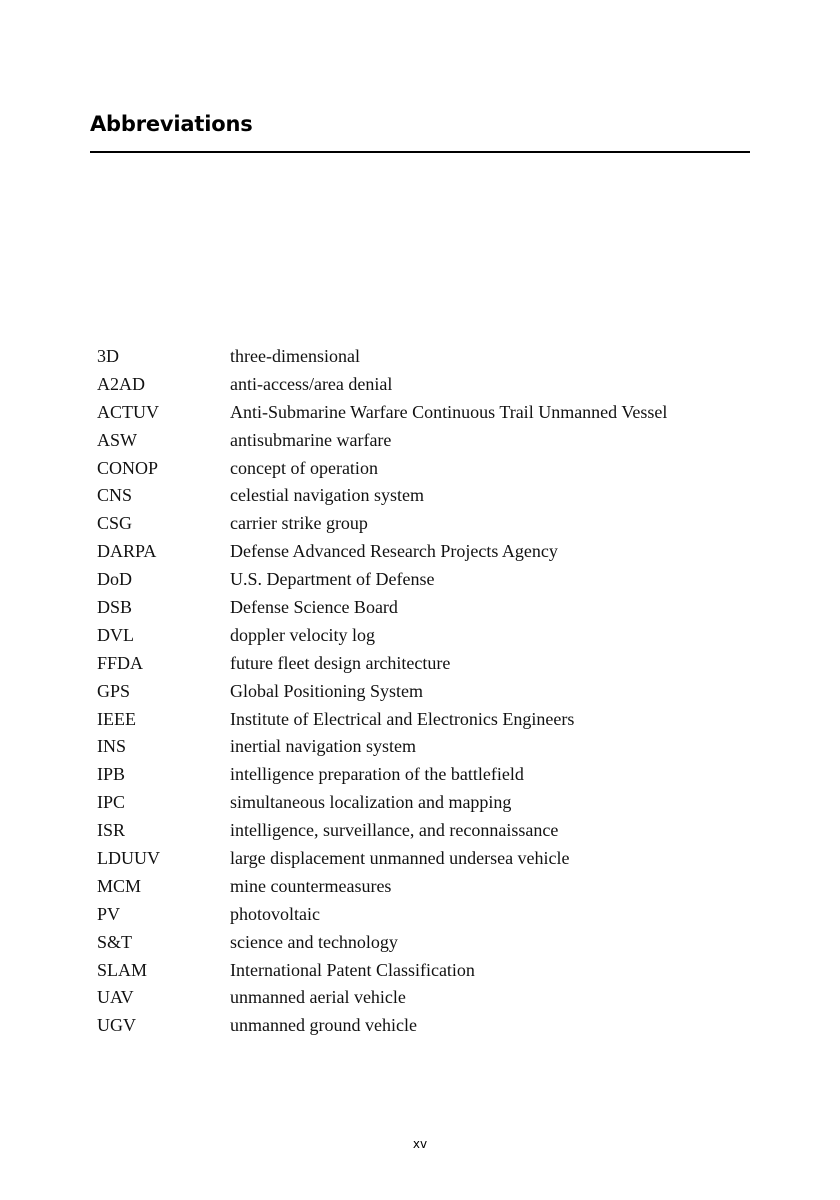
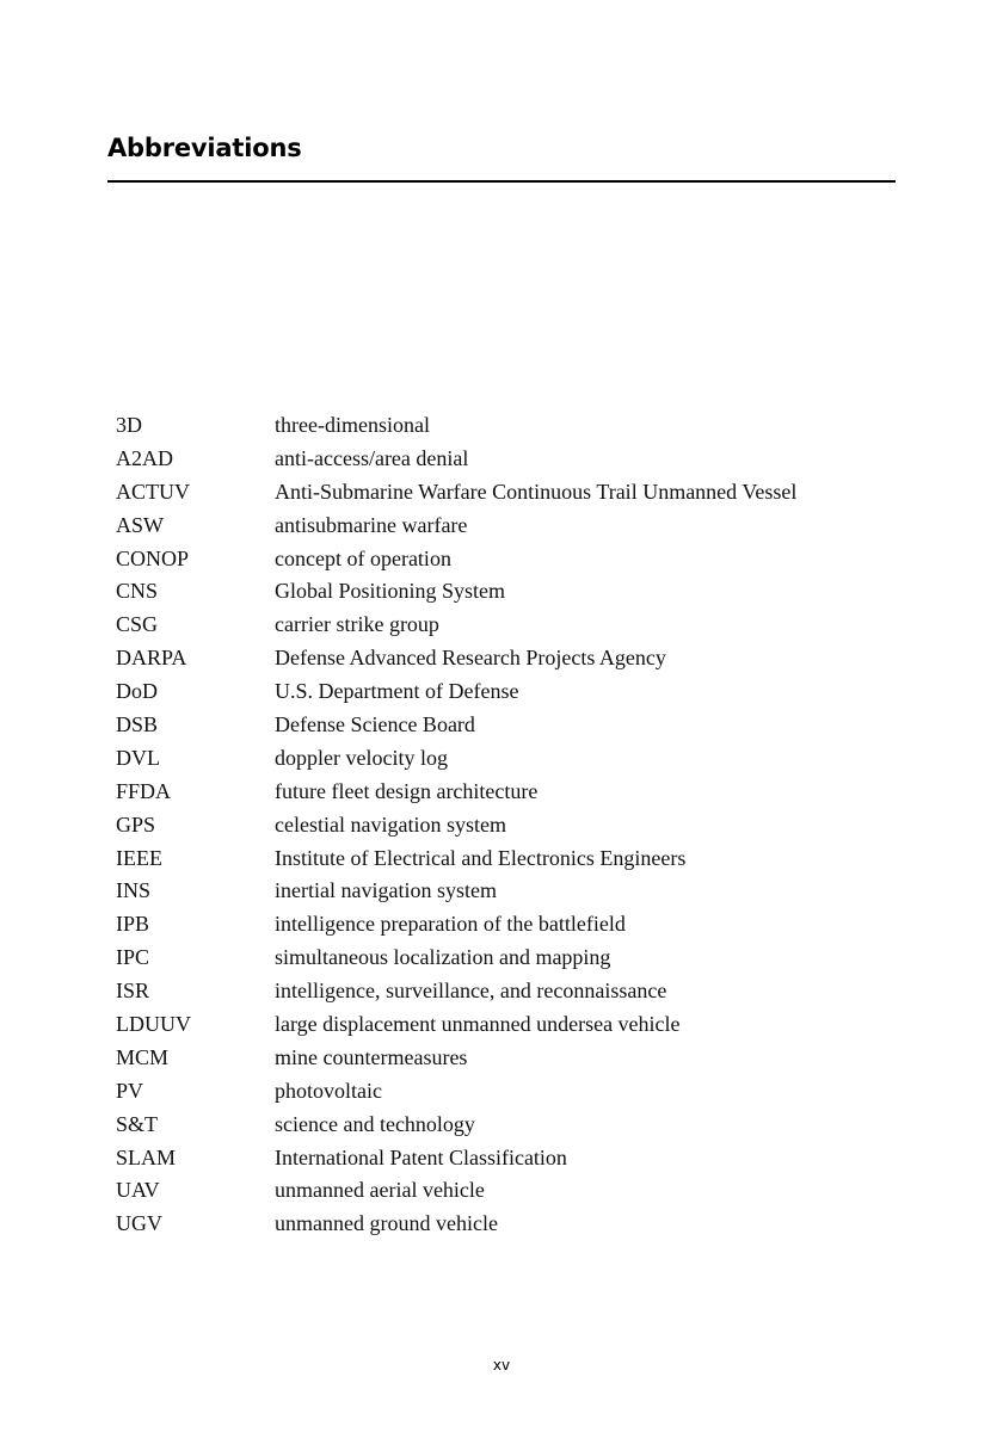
  Abbreviations
  3D
  three-dimensional
  A2AD
  anti-access/area denial
  ACTUV
  Anti-Submarine Warfare Continuous Trail Unmanned Vessel
  ASW
  antisubmarine warfare
  CONOP
  concept of operation
  CNS
- celestial navigation system
+ Global Positioning System
  CSG
  carrier strike group
  DARPA
  Defense Advanced Research Projects Agency
  DoD
  U.S. Department of Defense
  DSB
  Defense Science Board
  DVL
  doppler velocity log
  FFDA
  future fleet design architecture
  GPS
- Global Positioning System
+ celestial navigation system
  IEEE
  Institute of Electrical and Electronics Engineers
  INS
  inertial navigation system
  IPB
  intelligence preparation of the battlefield
  IPC
  simultaneous localization and mapping
  ISR
  intelligence, surveillance, and reconnaissance
  LDUUV
  large displacement unmanned undersea vehicle
  MCM
  mine countermeasures
  PV
  photovoltaic
  S&T
  science and technology
  SLAM
  International Patent Classification
  UAV
  unmanned aerial vehicle
  UGV
  unmanned ground vehicle
  xv
